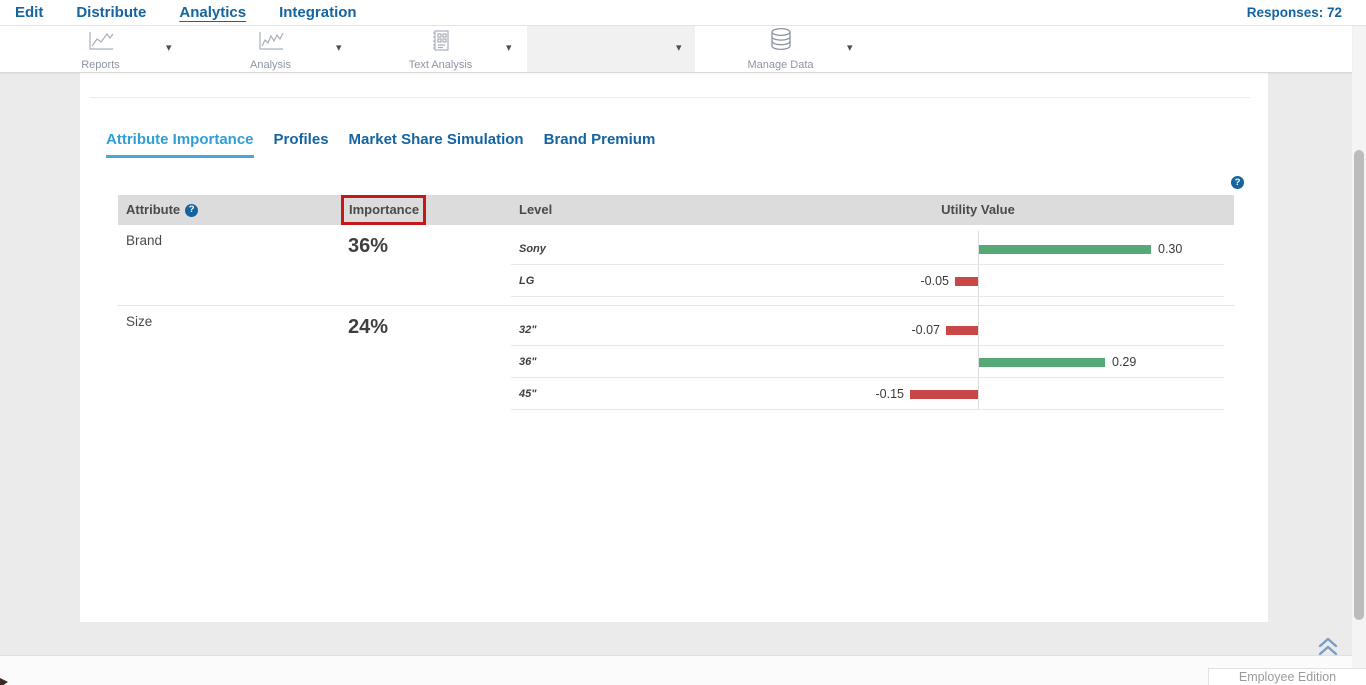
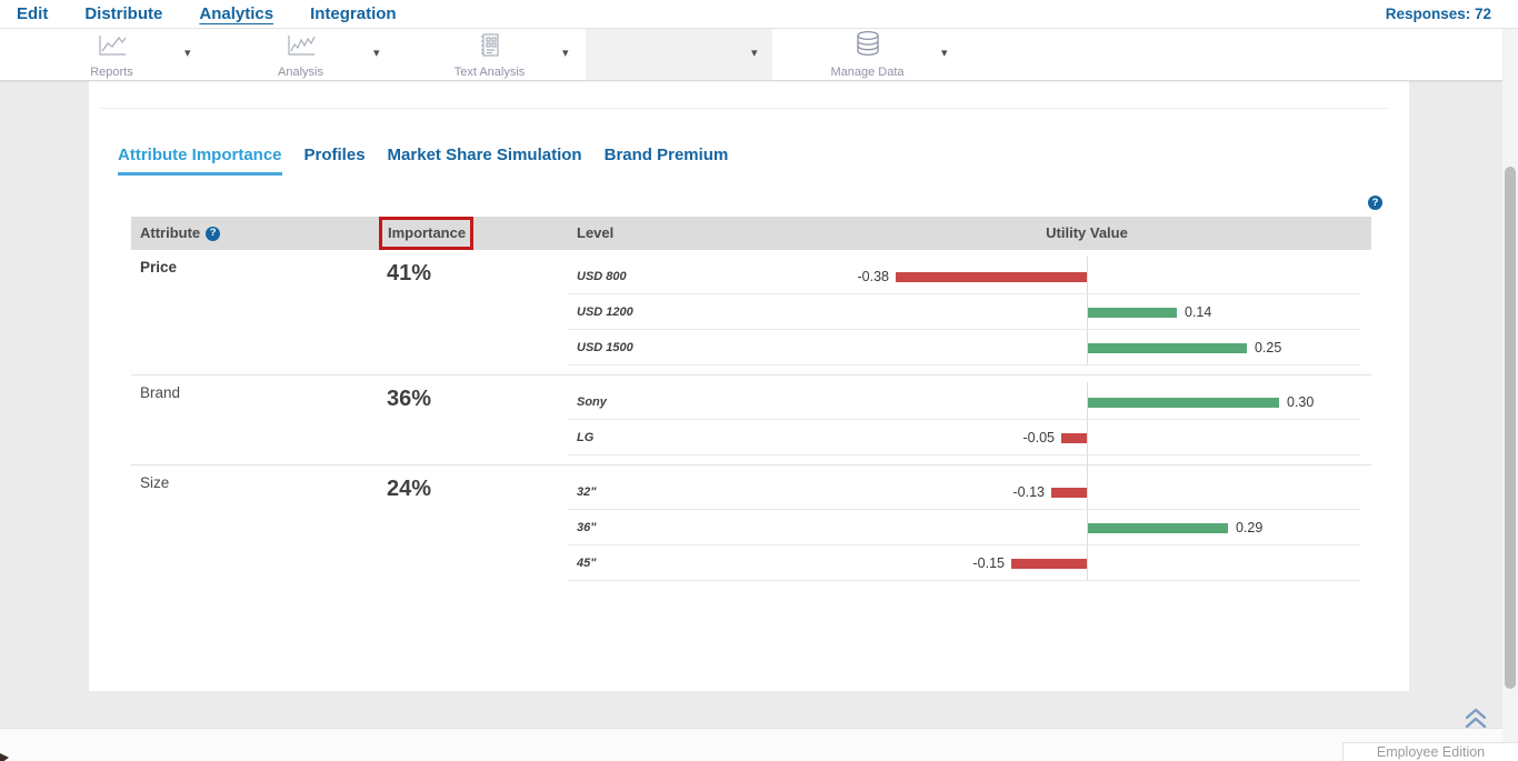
  Edit
  Distribute
  Analytics
  Integration
  Responses: 72
  Reports
  ▾
  Analysis
  ▾
  Text Analysis
  ▾
  ▾
  Manage Data
  ▾
  Attribute Importance
  Profiles
  Market Share Simulation
  Brand Premium
  ?
  Attribute
  ?
  Importance
  Level
  Utility Value
+ Price
+ 41%
+ USD 800
+ -0.38
+ USD 1200
+ 0.14
+ USD 1500
+ 0.25
  Brand
  36%
  Sony
  0.30
  LG
  -0.05
  Size
  24%
  32"
- -0.07
+ -0.13
  36"
  0.29
  45"
  -0.15
  Employee Edition
